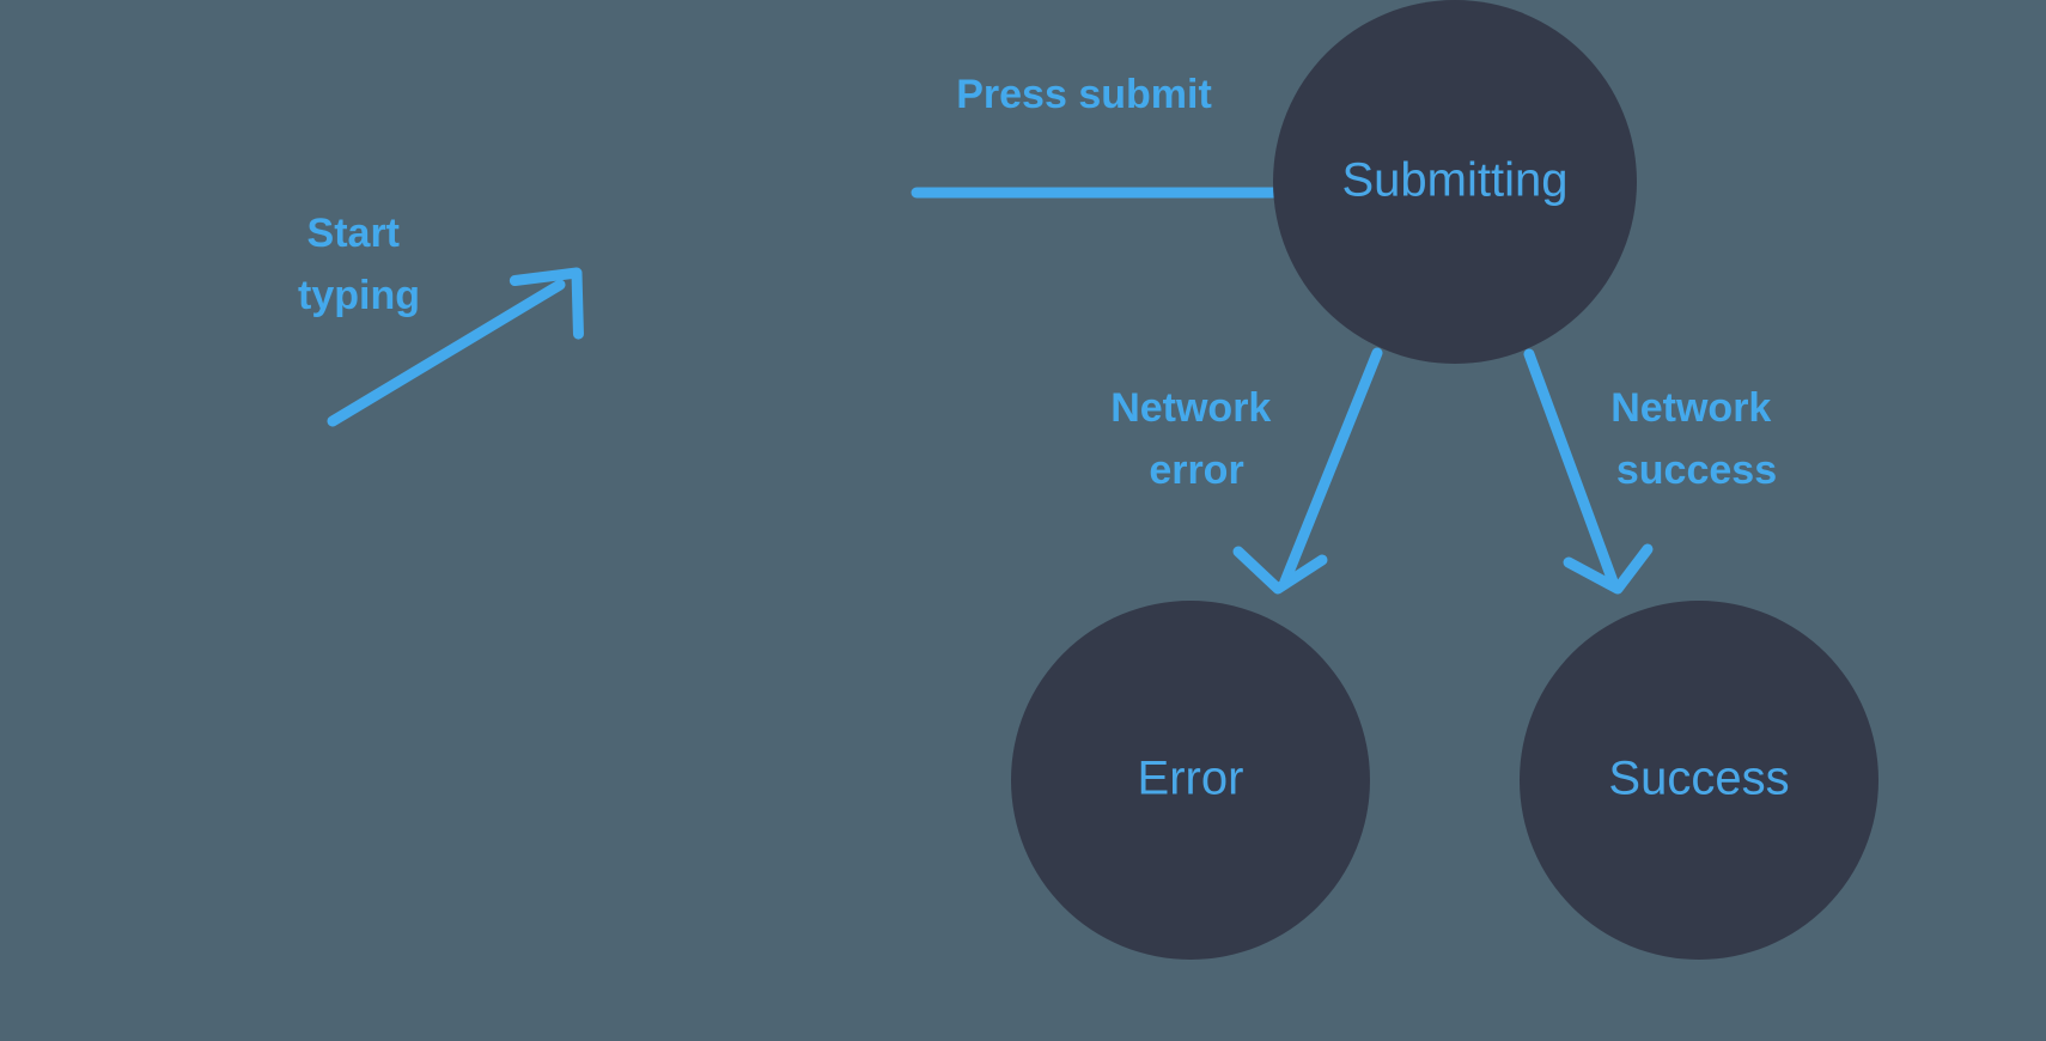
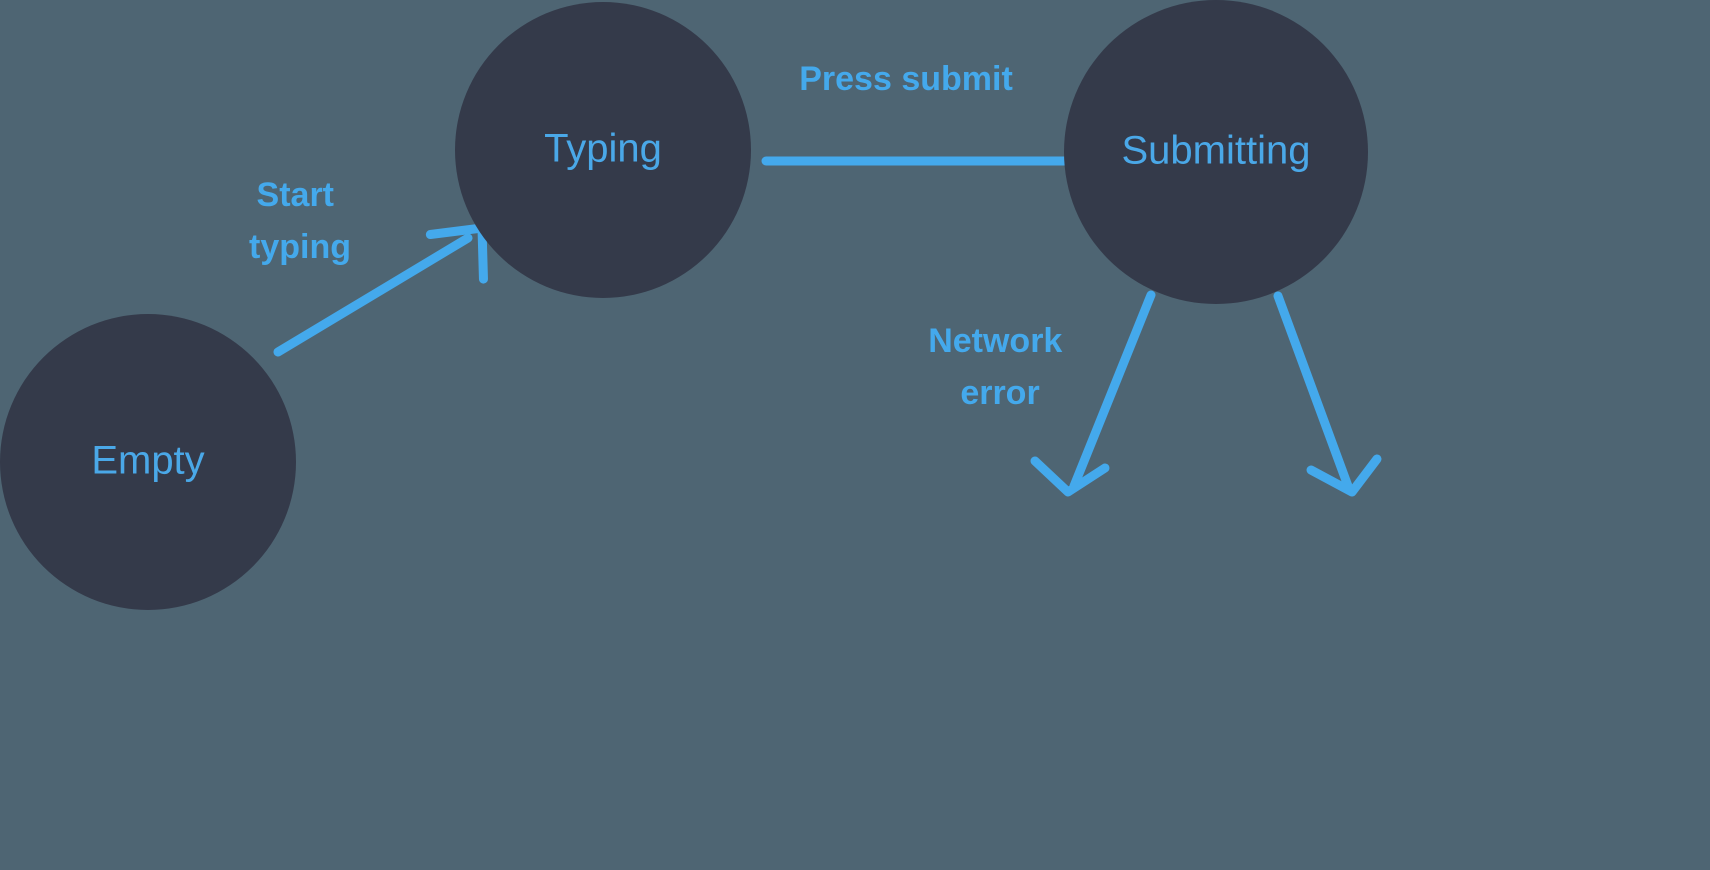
+ Empty
+ Typing
  Submitting
- Error
- Success
  Start typing
  Press submit
  Network error
- Network success
